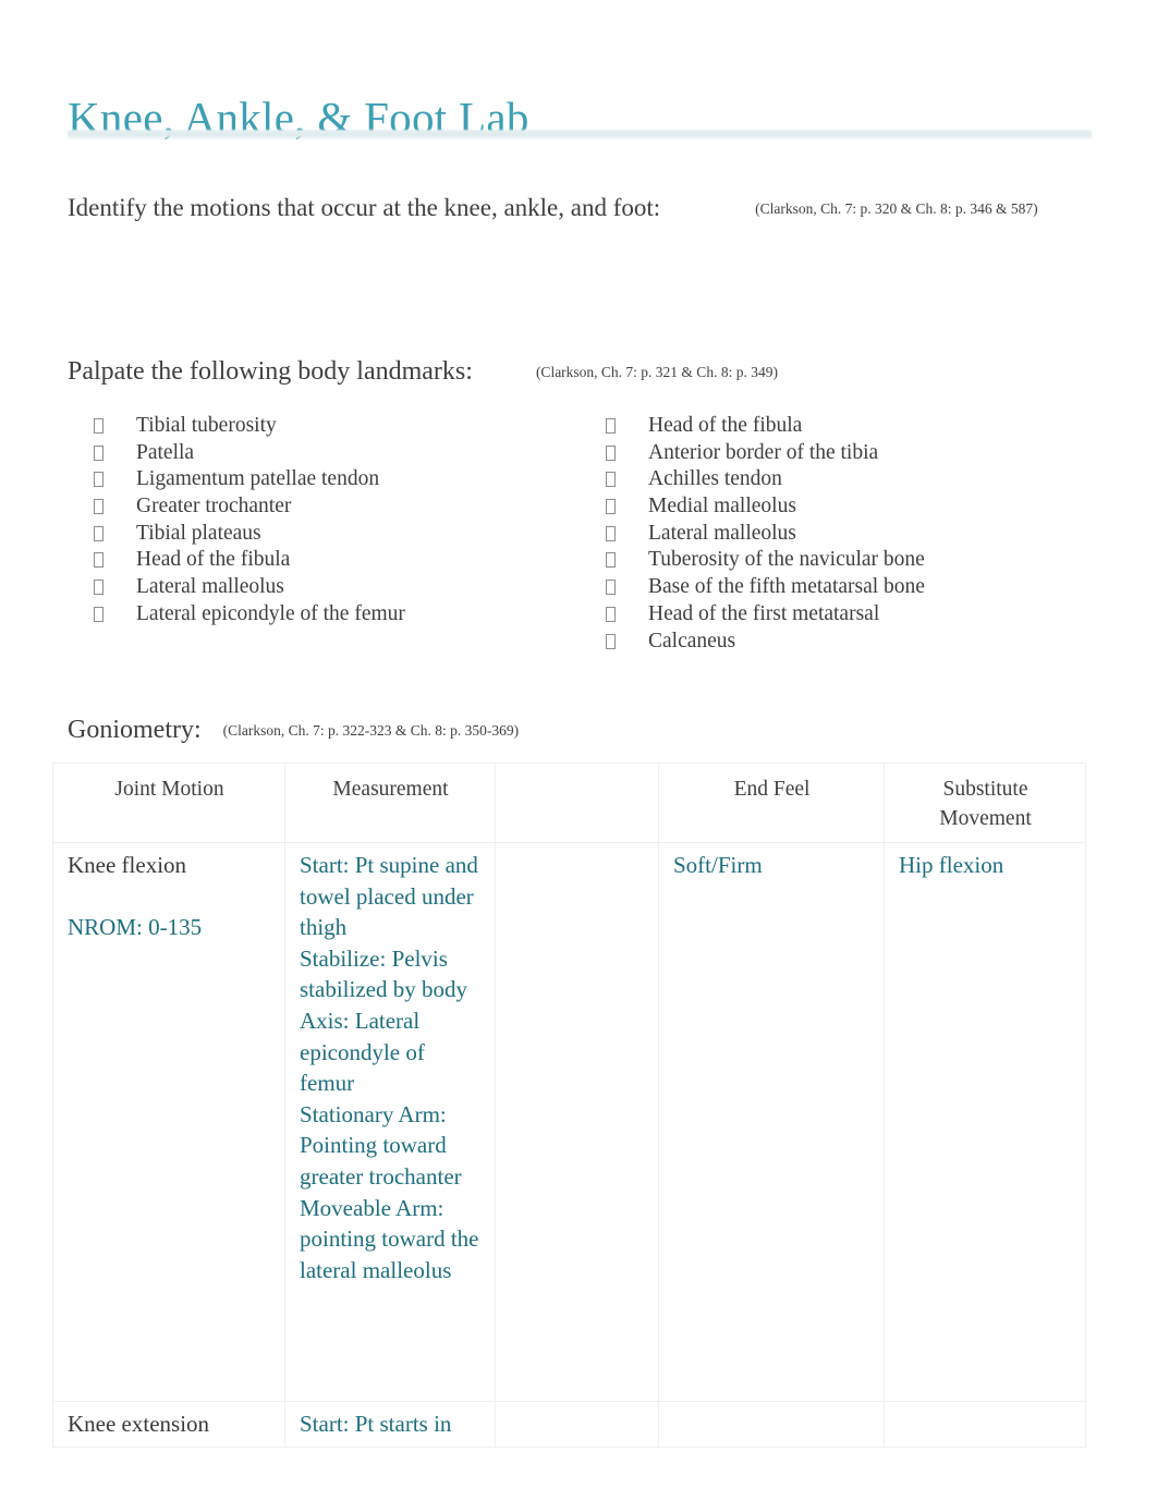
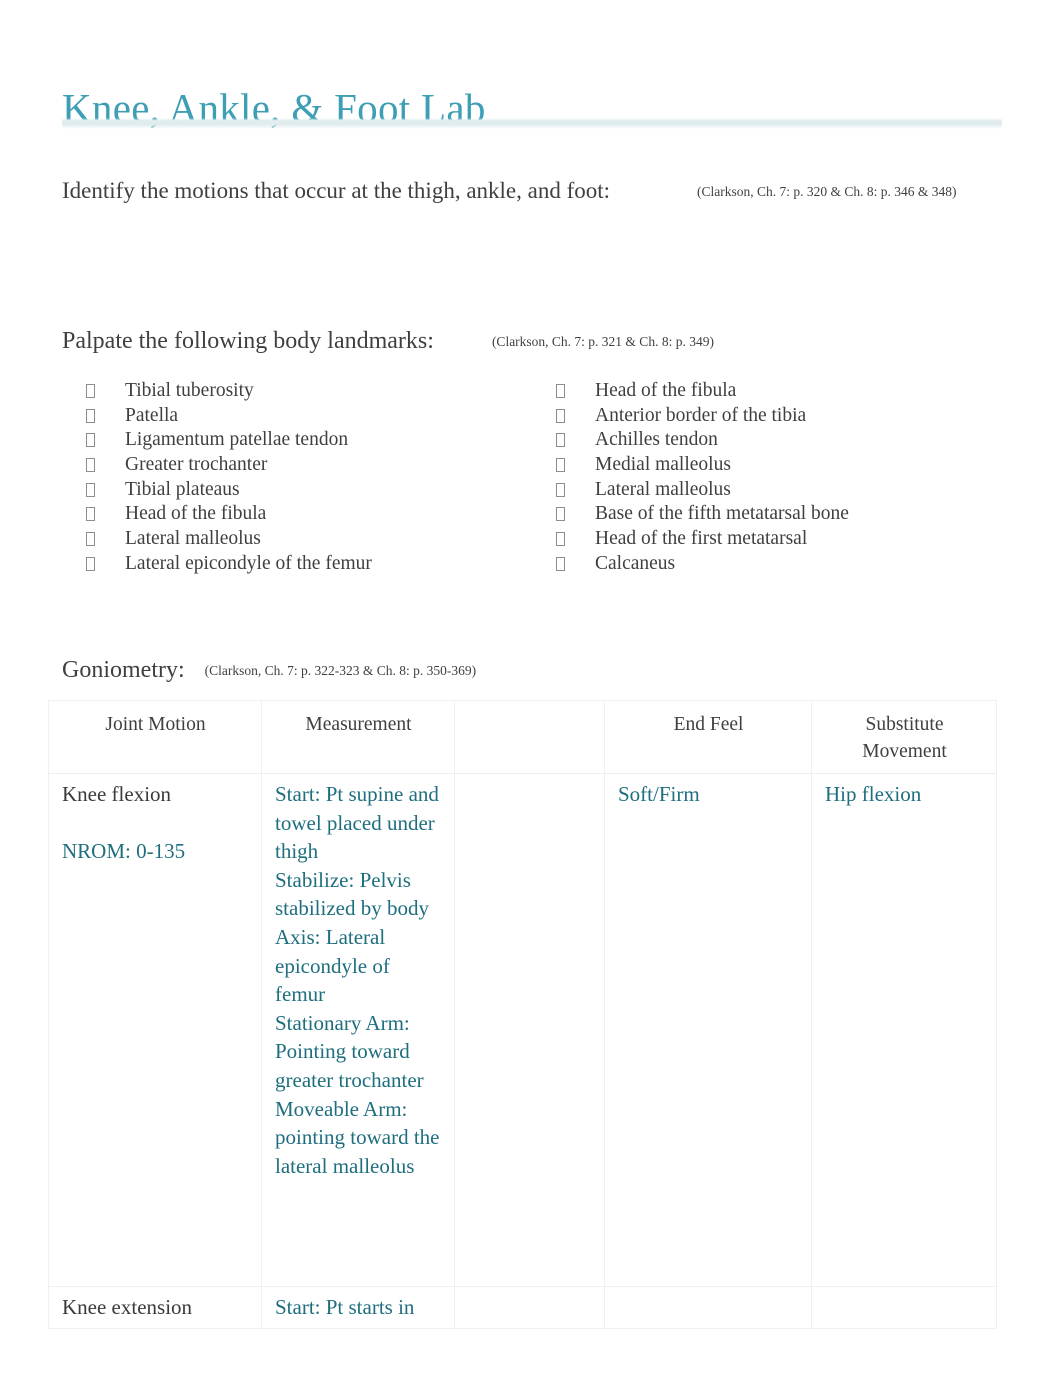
  Knee, Ankle, & Foot Lab
- Identify the motions that occur at the knee, ankle, and foot:
+ Identify the motions that occur at the thigh, ankle, and foot:
- (Clarkson, Ch. 7: p. 320 & Ch. 8: p. 346 & 587)
+ (Clarkson, Ch. 7: p. 320 & Ch. 8: p. 346 & 348)
  Palpate the following body landmarks:
  (Clarkson, Ch. 7: p. 321 & Ch. 8: p. 349)
  Tibial tuberosity
  Patella
  Ligamentum patellae tendon
  Greater trochanter
  Tibial plateaus
  Head of the fibula
  Lateral malleolus
  Lateral epicondyle of the femur
  Head of the fibula
  Anterior border of the tibia
  Achilles tendon
  Medial malleolus
  Lateral malleolus
- Tuberosity of the navicular bone
  Base of the fifth metatarsal bone
  Head of the first metatarsal
  Calcaneus
  Goniometry:
  (Clarkson, Ch. 7: p. 322-323 & Ch. 8: p. 350-369)
  Joint Motion	Measurement		End Feel	Substitute Movement
  Knee flexionNROM: 0-135	Start: Pt supine and towel placed under thighStabilize: Pelvis stabilized by bodyAxis: Lateral epicondyle of femurStationary Arm: Pointing toward greater trochanterMoveable Arm: pointing toward the lateral malleolus		Soft/Firm	Hip flexion
  Knee extension	Start: Pt starts in
